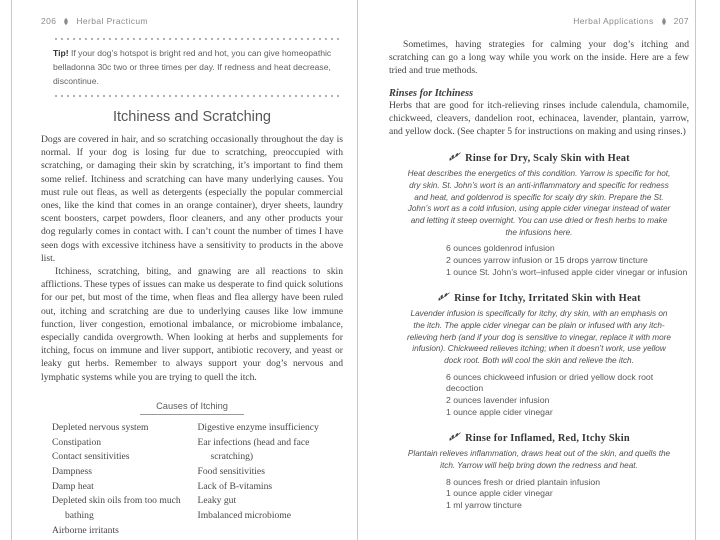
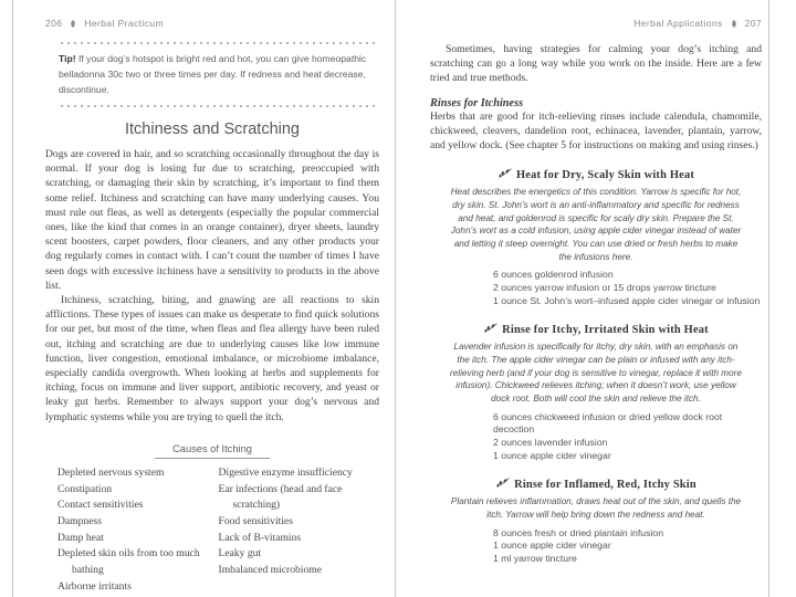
  206
  Herbal Practicum
  Tip! If your dog’s hotspot is bright red and hot, you can give homeopathic belladonna 30c two or three times per day. If redness and heat decrease, discontinue.
  Itchiness and Scratching
  Dogs are covered in hair, and so scratching occasionally throughout the day is normal. If your dog is losing fur due to scratching, preoccupied with scratching, or damaging their skin by scratching, it’s important to find them some relief. Itchiness and scratching can have many underlying causes. You must rule out fleas, as well as detergents (especially the popular commercial ones, like the kind that comes in an orange container), dryer sheets, laundry scent boosters, carpet powders, floor cleaners, and any other products your dog regularly comes in contact with. I can’t count the number of times I have seen dogs with excessive itchiness have a sensitivity to products in the above list.
  Itchiness, scratching, biting, and gnawing are all reactions to skin afflictions. These types of issues can make us desperate to find quick solutions for our pet, but most of the time, when fleas and flea allergy have been ruled out, itching and scratching are due to underlying causes like low immune function, liver congestion, emotional imbalance, or microbiome imbalance, especially candida overgrowth. When looking at herbs and supplements for itching, focus on immune and liver support, antibiotic recovery, and yeast or leaky gut herbs. Remember to always support your dog’s nervous and lymphatic systems while you are trying to quell the itch.
  Causes of Itching
  Depleted nervous system
  Constipation
  Contact sensitivities
  Dampness
  Damp heat
  Depleted skin oils from too much bathing
  Airborne irritants
  Digestive enzyme insufficiency
  Ear infections (head and face scratching)
  Food sensitivities
  Lack of B-vitamins
  Leaky gut
  Imbalanced microbiome
  Herbal Applications
  207
  Sometimes, having strategies for calming your dog’s itching and scratching can go a long way while you work on the inside. Here are a few tried and true methods.
  Rinses for Itchiness
  Herbs that are good for itch-relieving rinses include calendula, chamomile, chickweed, cleavers, dandelion root, echinacea, lavender, plantain, yarrow, and yellow dock. (See chapter 5 for instructions on making and using rinses.)
- Rinse for Dry, Scaly Skin with Heat
+ Heat for Dry, Scaly Skin with Heat
  Heat describes the energetics of this condition. Yarrow is specific for hot, dry skin. St. John’s wort is an anti-inflammatory and specific for redness and heat, and goldenrod is specific for scaly dry skin. Prepare the St. John’s wort as a cold infusion, using apple cider vinegar instead of water and letting it steep overnight. You can use dried or fresh herbs to make the infusions here.
  6 ounces goldenrod infusion
  2 ounces yarrow infusion or 15 drops yarrow tincture
  1 ounce St. John’s wort–infused apple cider vinegar or infusion
  Rinse for Itchy, Irritated Skin with Heat
  Lavender infusion is specifically for itchy, dry skin, with an emphasis on the itch. The apple cider vinegar can be plain or infused with any itch-relieving herb (and if your dog is sensitive to vinegar, replace it with more infusion). Chickweed relieves itching; when it doesn’t work, use yellow dock root. Both will cool the skin and relieve the itch.
  6 ounces chickweed infusion or dried yellow dock root decoction
  2 ounces lavender infusion
  1 ounce apple cider vinegar
  Rinse for Inflamed, Red, Itchy Skin
  Plantain relieves inflammation, draws heat out of the skin, and quells the itch. Yarrow will help bring down the redness and heat.
  8 ounces fresh or dried plantain infusion
  1 ounce apple cider vinegar
  1 ml yarrow tincture
